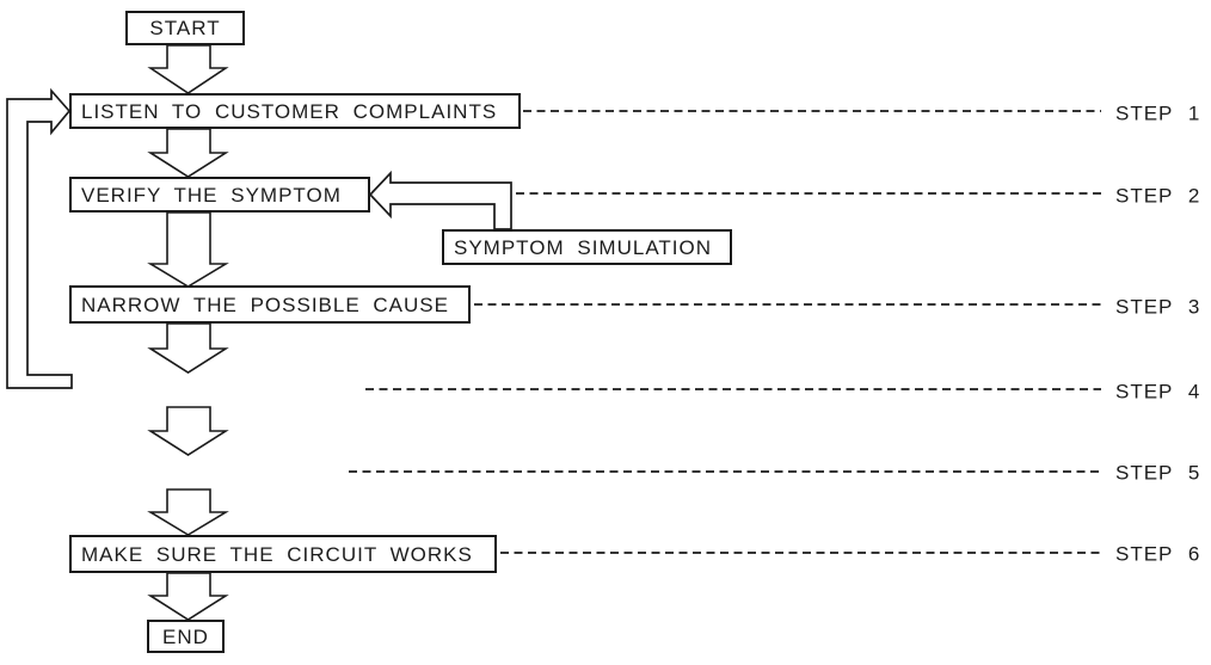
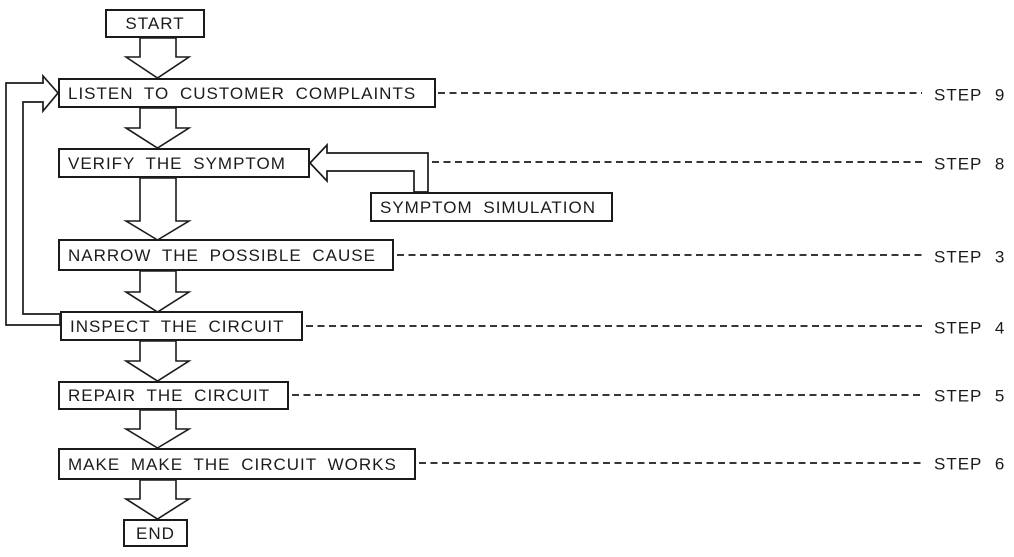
  START
  LISTEN TO CUSTOMER COMPLAINTS
  VERIFY THE SYMPTOM
  SYMPTOM SIMULATION
  NARROW THE POSSIBLE CAUSE
+ INSPECT THE CIRCUIT
+ REPAIR THE CIRCUIT
- MAKE SURE THE CIRCUIT WORKS
+ MAKE MAKE THE CIRCUIT WORKS
  END
- STEP 1
+ STEP 9
- STEP 2
+ STEP 8
  STEP 3
  STEP 4
  STEP 5
  STEP 6
